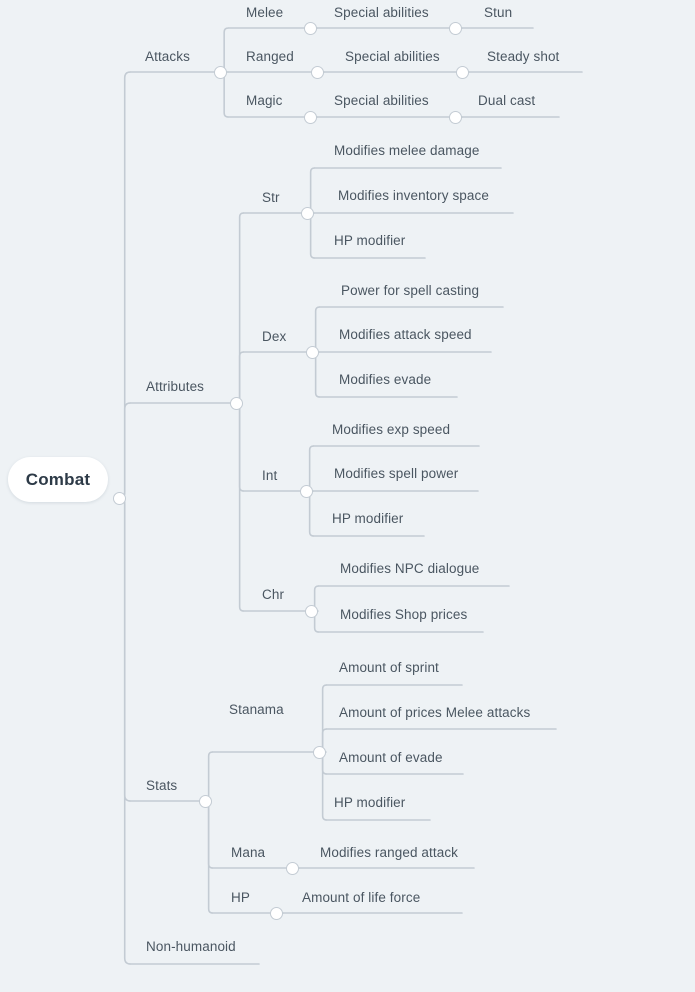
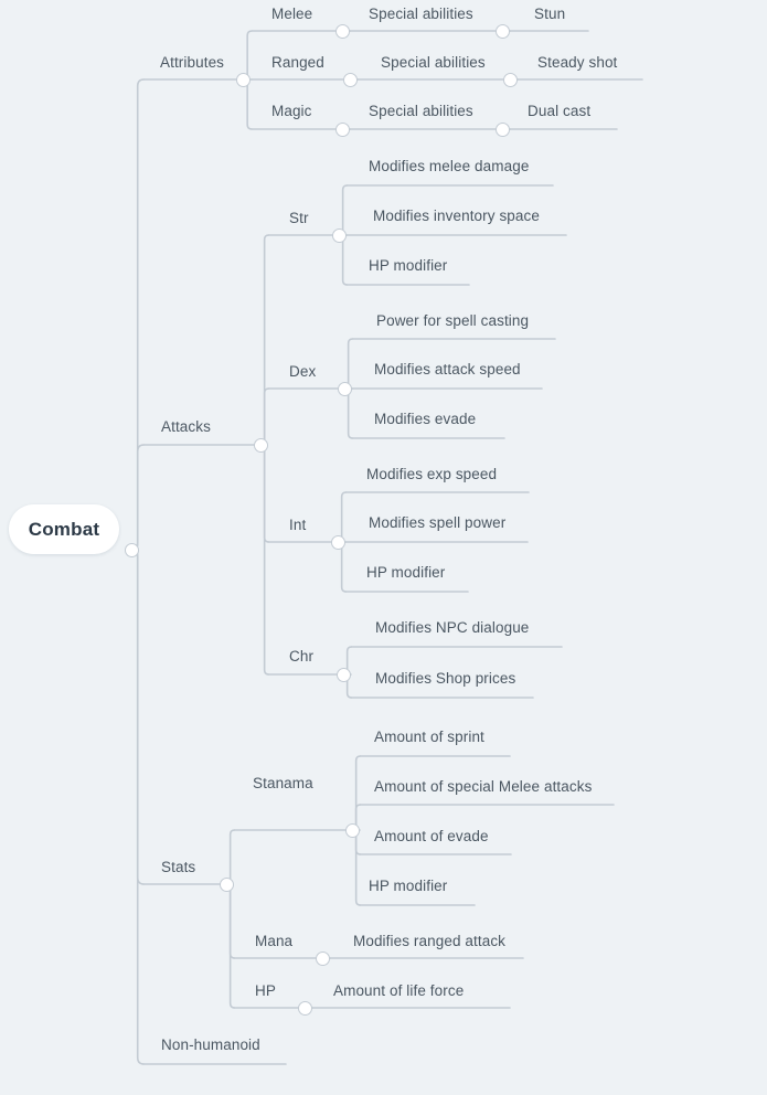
  Combat
- Attacks
+ Attributes
  Melee
  Special abilities
  Stun
  Ranged
  Special abilities
  Steady shot
  Magic
  Special abilities
  Dual cast
- Attributes
+ Attacks
  Str
  Modifies melee damage
  Modifies inventory space
  HP modifier
  Dex
  Power for spell casting
  Modifies attack speed
  Modifies evade
  Int
  Modifies exp speed
  Modifies spell power
  HP modifier
  Chr
  Modifies NPC dialogue
  Modifies Shop prices
  Stats
  Stanama
  Amount of sprint
- Amount of prices Melee attacks
+ Amount of special Melee attacks
  Amount of evade
  HP modifier
  Mana
  Modifies ranged attack
  HP
  Amount of life force
  Non-humanoid
